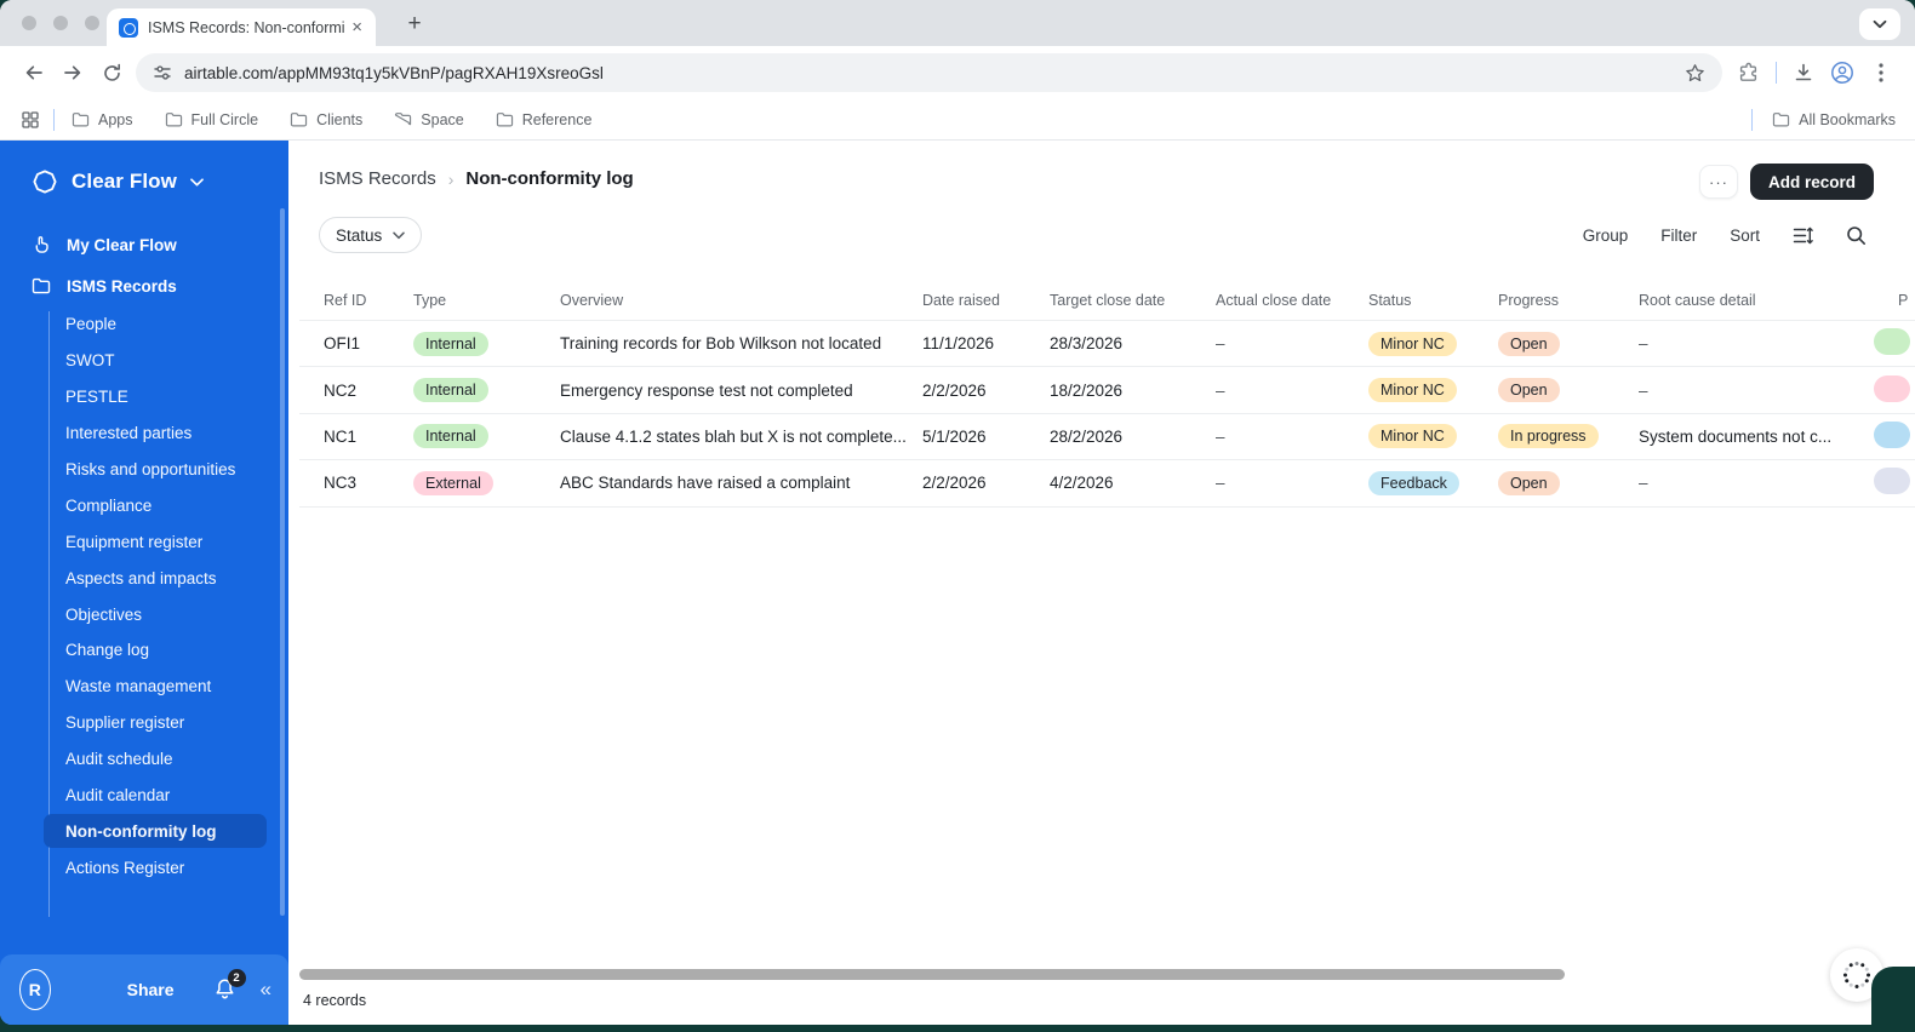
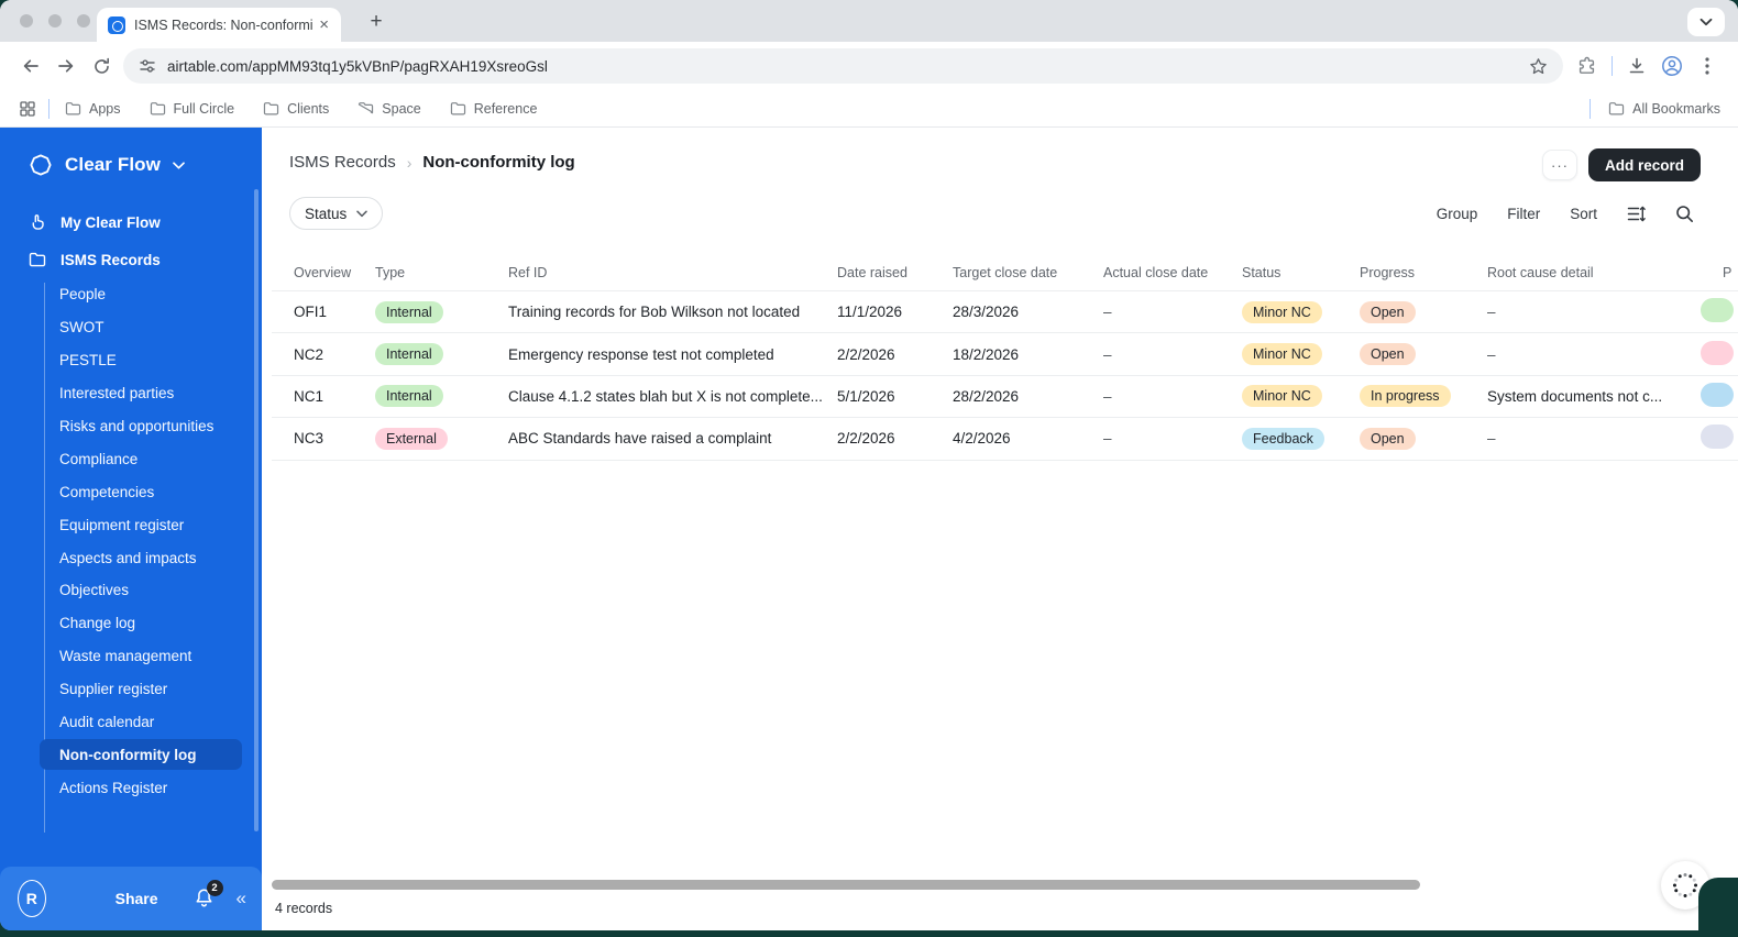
  ISMS Records: Non-conformi
  ×
  +
  airtable.com/appMM93tq1y5kVBnP/pagRXAH19XsreoGsl
  Apps
  Full Circle
  Clients
  Space
  Reference
  All Bookmarks
  Clear Flow
  My Clear Flow
  ISMS Records
  People
  SWOT
  PESTLE
  Interested parties
  Risks and opportunities
  Compliance
+ Competencies
  Equipment register
  Aspects and impacts
  Objectives
  Change log
  Waste management
  Supplier register
- Audit schedule
  Audit calendar
  Non-conformity log
  Actions Register
  R
  Share
  2
  «
  ISMS Records
  ›
  Non-conformity log
  ···
  Add record
  Status
  Group
  Filter
  Sort
- Ref ID
+ Overview
  Type
- Overview
+ Ref ID
  Date raised
  Target close date
  Actual close date
  Status
  Progress
  Root cause detail
  P
  OFI1
  Internal
  Training records for Bob Wilkson not located
  11/1/2026
  28/3/2026
  –
  Minor NC
  Open
  –
  NC2
  Internal
  Emergency response test not completed
  2/2/2026
  18/2/2026
  –
  Minor NC
  Open
  –
  NC1
  Internal
  Clause 4.1.2 states blah but X is not complete...
  5/1/2026
  28/2/2026
  –
  Minor NC
  In progress
  System documents not c...
  NC3
  External
  ABC Standards have raised a complaint
  2/2/2026
  4/2/2026
  –
  Feedback
  Open
  –
  4 records
